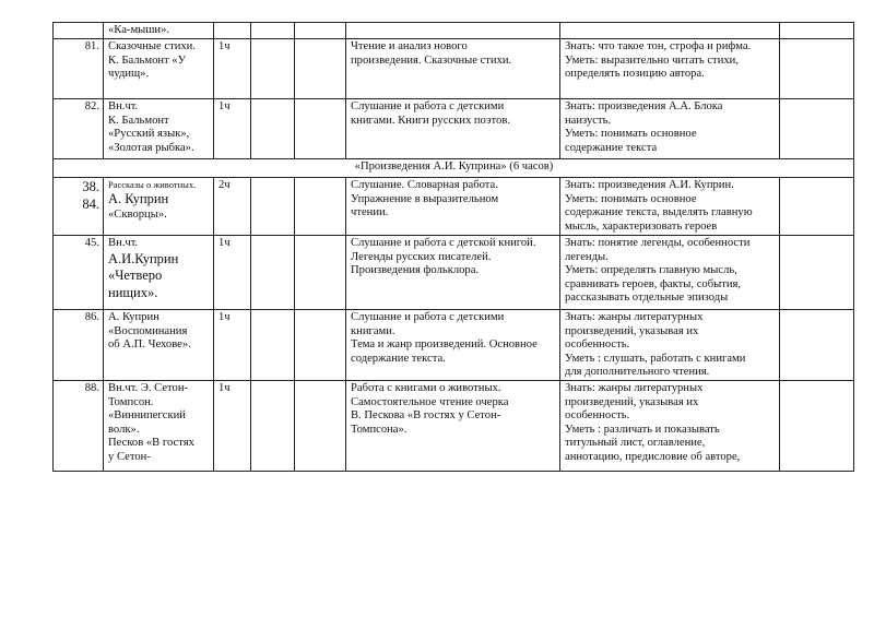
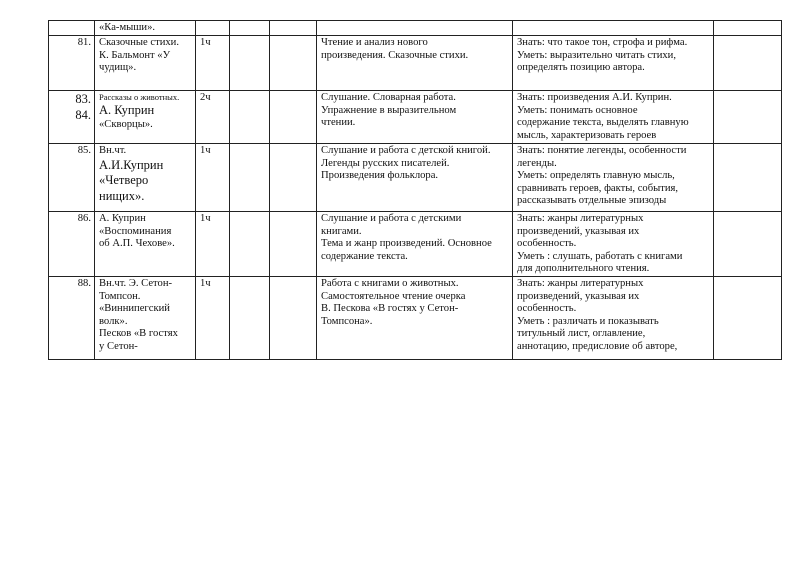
  	«Ка-мыши».
  81.	Сказочные стихи.К. Бальмонт «Учудищ».	1ч			Чтение и анализ новогопроизведения. Сказочные стихи.	Знать: что такое тон, строфа и рифма.Уметь: выразительно читать стихи,определять позицию автора.
- 82.	Вн.чт.К. Бальмонт«Русский язык»,«Золотая рыбка».	1ч			Слушание и работа с детскимикнигами. Книги русских поэтов.	Знать: произведения А.А. Блоканаизусть.Уметь: понимать основноесодержание текста
- «Произведения А.И. Куприна» (6 часов)
- 38.84.	Рассказы о животных.А. Куприн«Скворцы».	2ч			Слушание. Словарная работа.Упражнение в выразительномчтении.	Знать: произведения А.И. Куприн.Уметь: понимать основноесодержание текста, выделять главнуюмысль, характеризовать героев
+ 83.84.	Рассказы о животных.А. Куприн«Скворцы».	2ч			Слушание. Словарная работа.Упражнение в выразительномчтении.	Знать: произведения А.И. Куприн.Уметь: понимать основноесодержание текста, выделять главнуюмысль, характеризовать героев
- 45.	Вн.чт.А.И.Куприн«Четверонищих».	1ч			Слушание и работа с детской книгой.Легенды русских писателей.Произведения фольклора.	Знать: понятие легенды, особенностилегенды.Уметь: определять главную мысль,сравнивать героев, факты, события,рассказывать отдельные эпизоды
+ 85.	Вн.чт.А.И.Куприн«Четверонищих».	1ч			Слушание и работа с детской книгой.Легенды русских писателей.Произведения фольклора.	Знать: понятие легенды, особенностилегенды.Уметь: определять главную мысль,сравнивать героев, факты, события,рассказывать отдельные эпизоды
  86.	А. Куприн«Воспоминанияоб А.П. Чехове».	1ч			Слушание и работа с детскимикнигами.Тема и жанр произведений. Основноесодержание текста.	Знать: жанры литературныхпроизведений, указывая ихособенность.Уметь : слушать, работать с книгамидля дополнительного чтения.
  88.	Вн.чт. Э. Сетон-Томпсон.«Виннипегскийволк».Песков «В гостяху Сетон-	1ч			Работа с книгами о животных.Самостоятельное чтение очеркаВ. Пескова «В гостях у Сетон-Томпсона».	Знать: жанры литературныхпроизведений, указывая ихособенность.Уметь : различать и показыватьтитульный лист, оглавление,аннотацию, предисловие об авторе,
